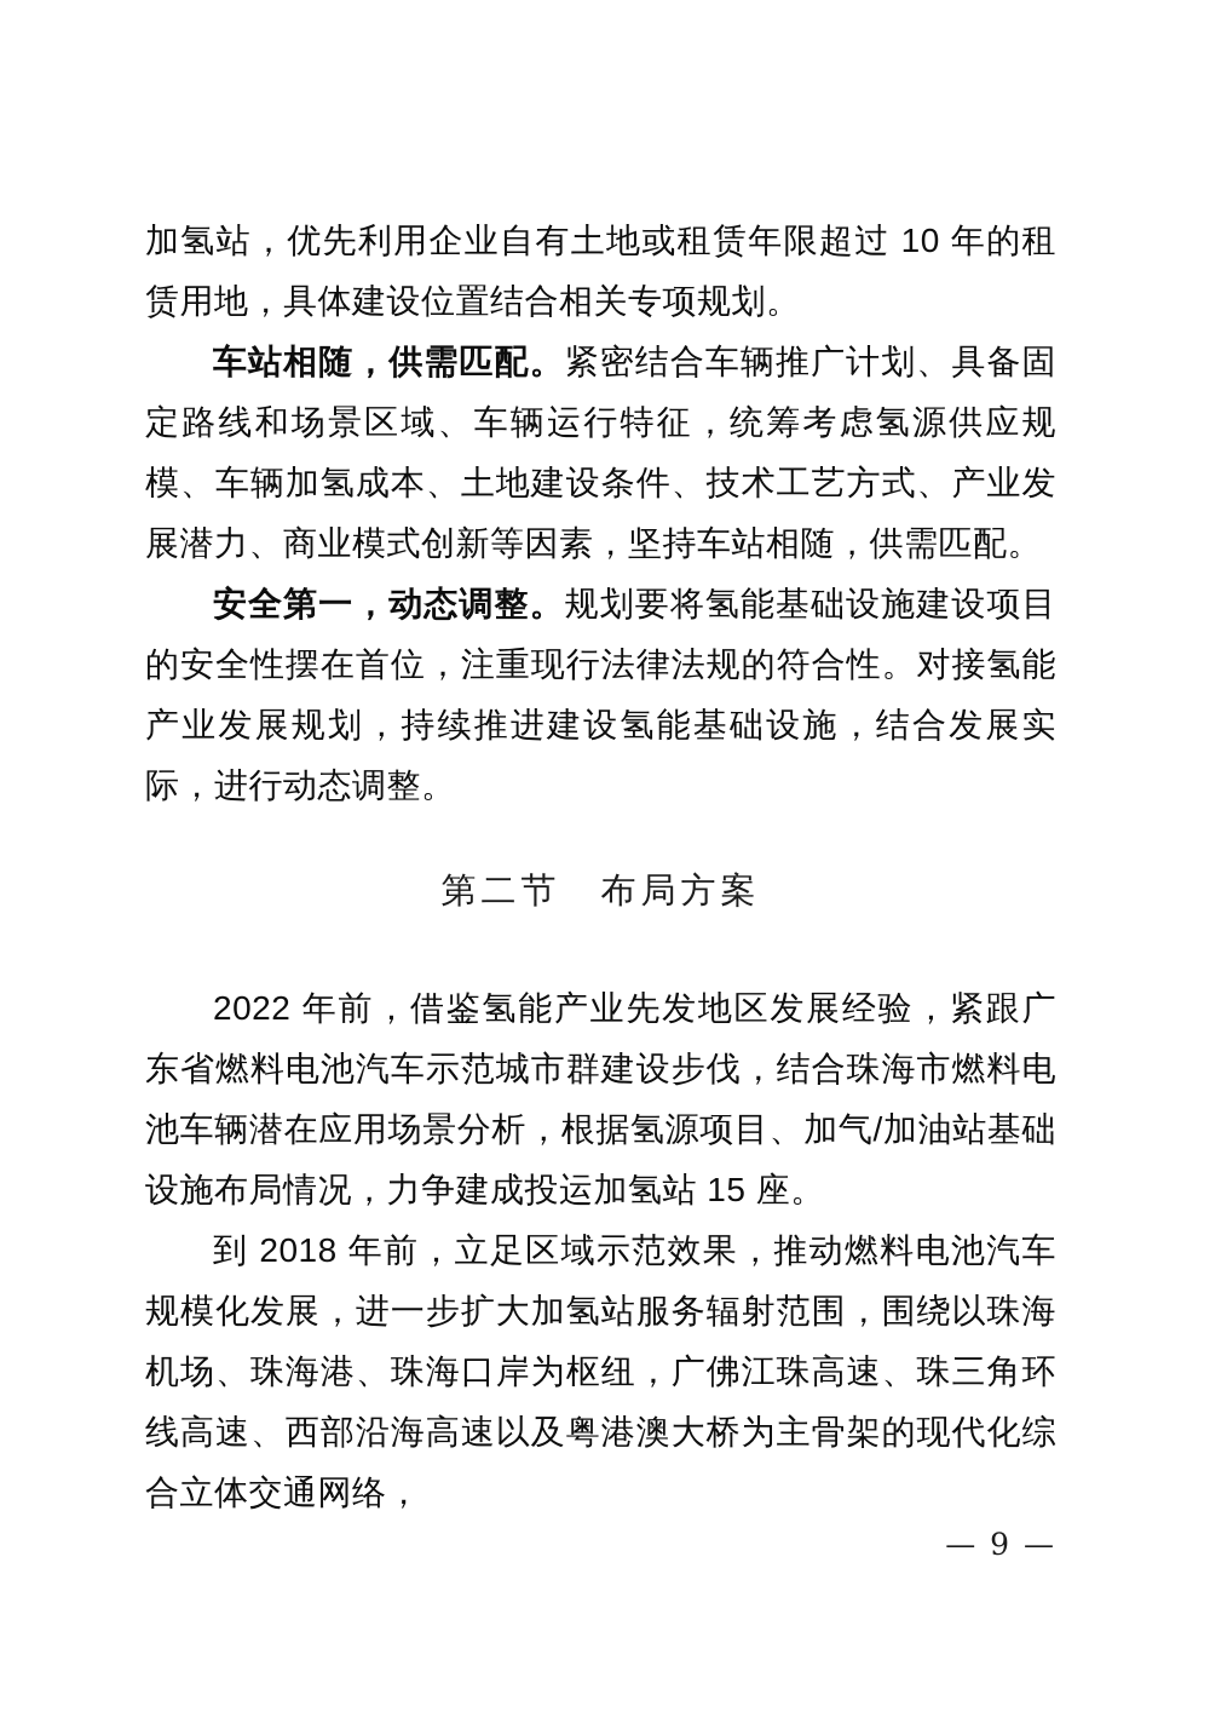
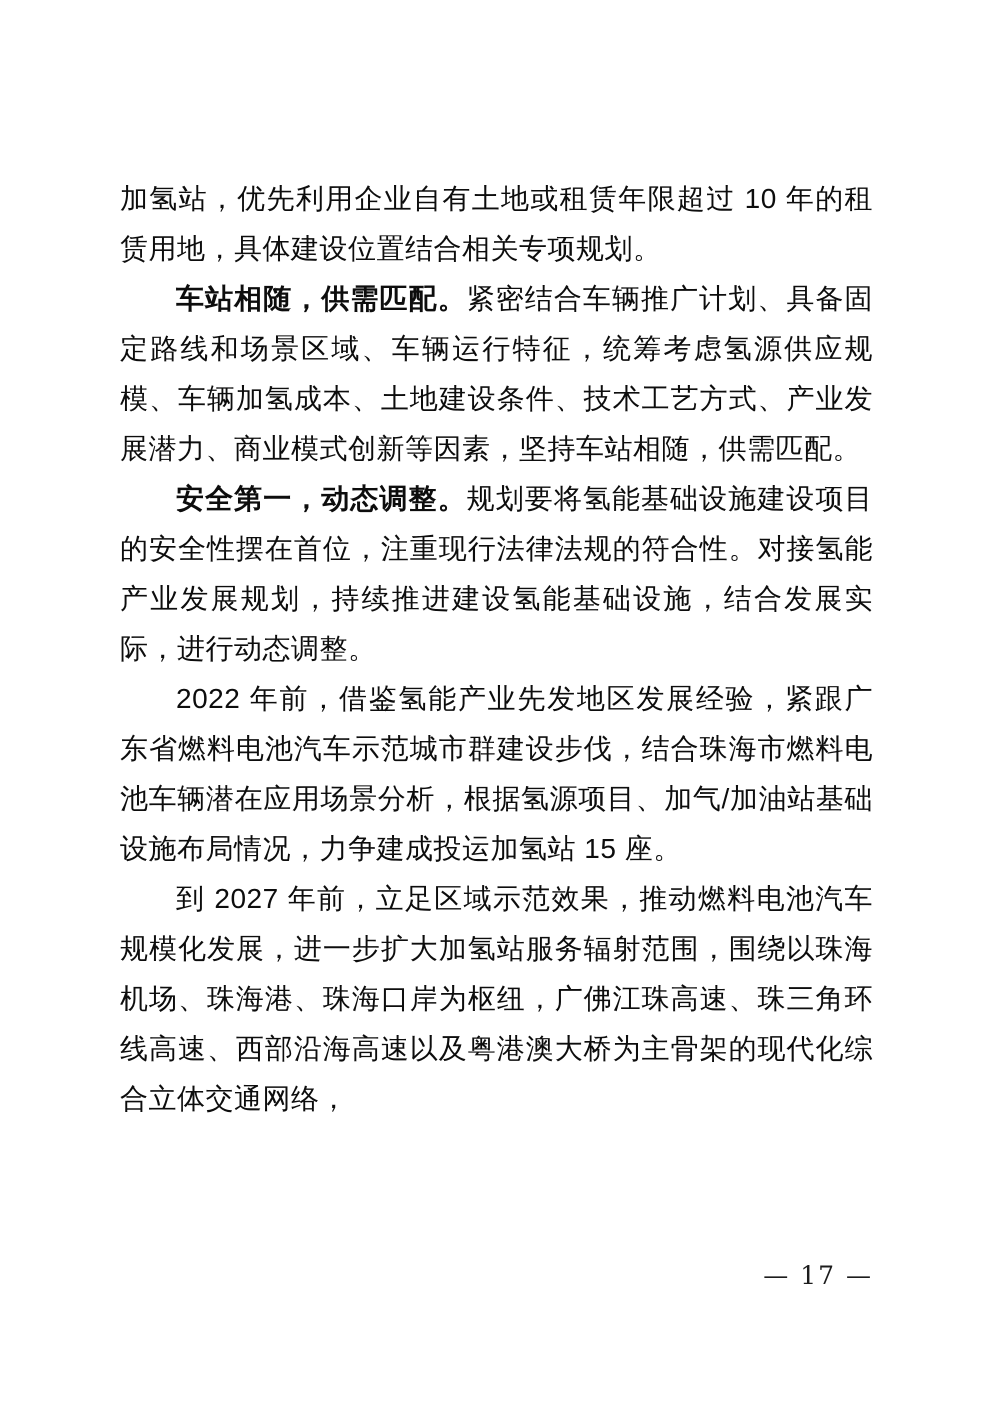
  加氢站，优先利用企业自有土地或租赁年限超过 10 年的租赁用地，具体建设位置结合相关专项规划。
  车站相随，供需匹配。紧密结合车辆推广计划、具备固定路线和场景区域、车辆运行特征，统筹考虑氢源供应规模、车辆加氢成本、土地建设条件、技术工艺方式、产业发展潜力、商业模式创新等因素，坚持车站相随，供需匹配。
  安全第一，动态调整。规划要将氢能基础设施建设项目的安全性摆在首位，注重现行法律法规的符合性。对接氢能产业发展规划，持续推进建设氢能基础设施，结合发展实际，进行动态调整。
- 第二节 布局方案
  2022 年前，借鉴氢能产业先发地区发展经验，紧跟广东省燃料电池汽车示范城市群建设步伐，结合珠海市燃料电池车辆潜在应用场景分析，根据氢源项目、加气/加油站基础设施布局情况，力争建成投运加氢站 15 座。
- 到 2018 年前，立足区域示范效果，推动燃料电池汽车规模化发展，进一步扩大加氢站服务辐射范围，围绕以珠海机场、珠海港、珠海口岸为枢纽，广佛江珠高速、珠三角环线高速、西部沿海高速以及粤港澳大桥为主骨架的现代化综合立体交通网络，
+ 到 2027 年前，立足区域示范效果，推动燃料电池汽车规模化发展，进一步扩大加氢站服务辐射范围，围绕以珠海机场、珠海港、珠海口岸为枢纽，广佛江珠高速、珠三角环线高速、西部沿海高速以及粤港澳大桥为主骨架的现代化综合立体交通网络，
- — 9 —
+ — 17 —
